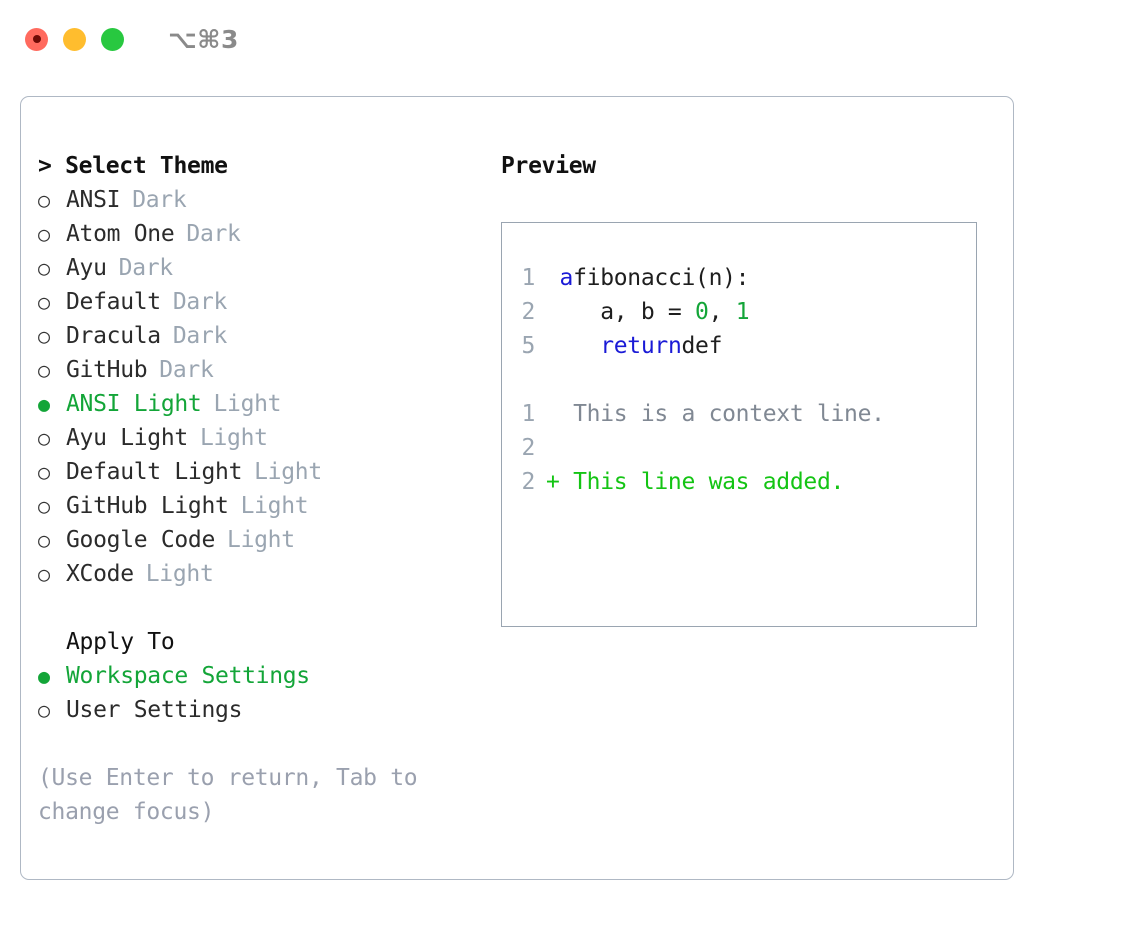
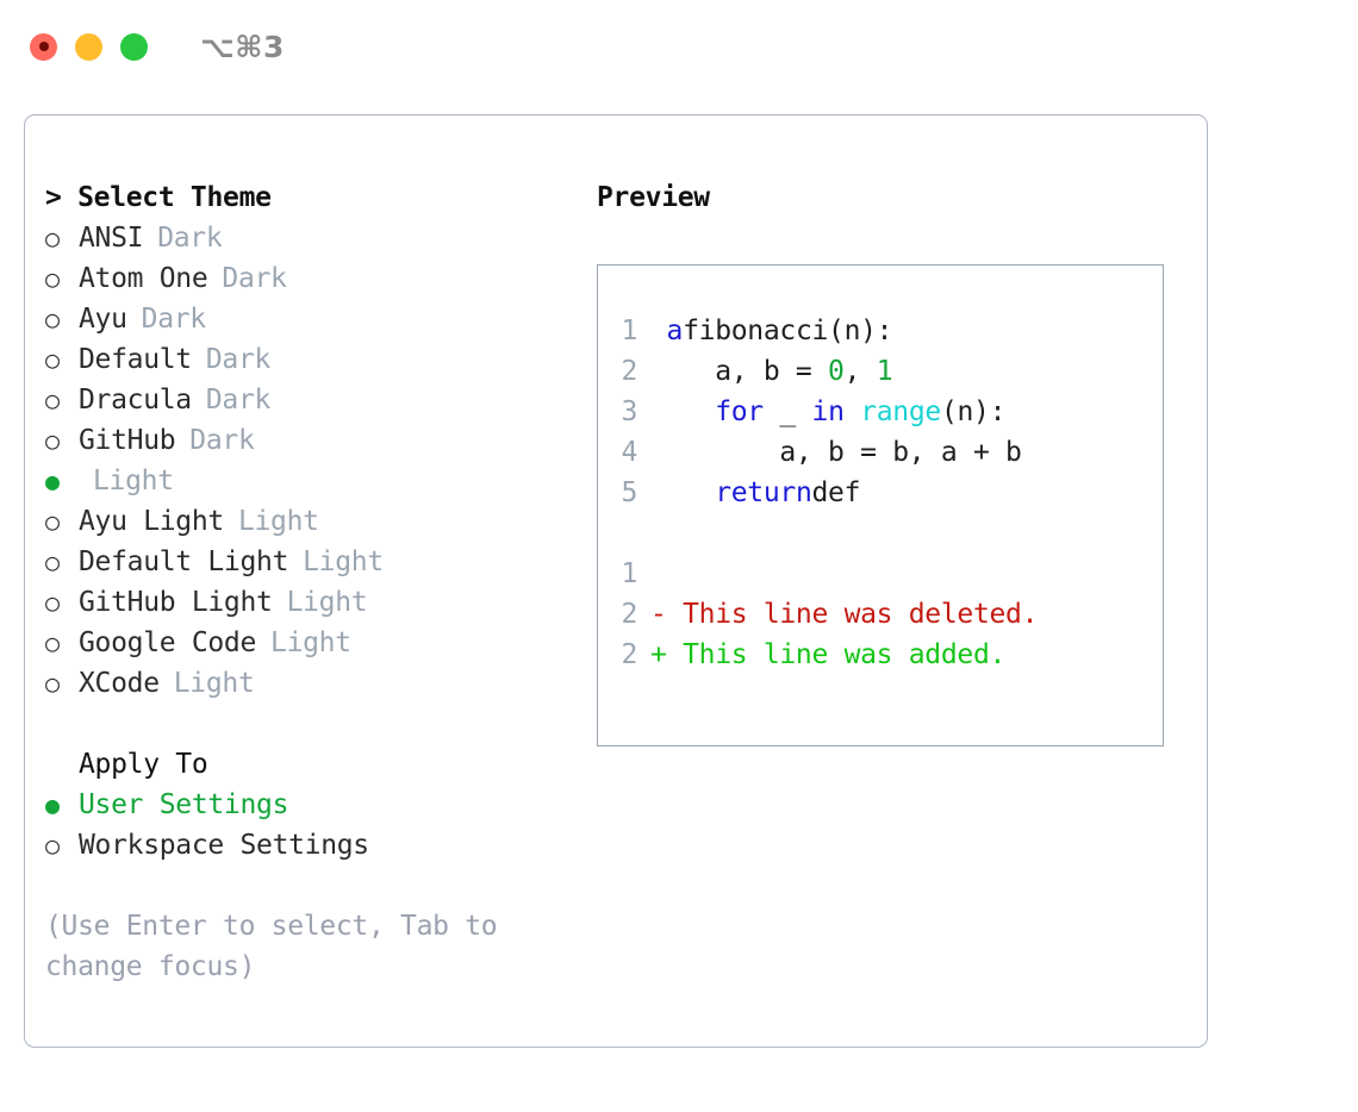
  ⌥⌘3
  > Select Theme
  ○
  ANSI
  Dark
  ○
  Atom One
  Dark
  ○
  Ayu
  Dark
  ○
  Default
  Dark
  ○
  Dracula
  Dark
  ○
  GitHub
  Dark
  ●
- ANSI Light
  Light
  ○
  Ayu Light
  Light
  ○
  Default Light
  Light
  ○
  GitHub Light
  Light
  ○
  Google Code
  Light
  ○
  XCode
  Light
  Apply To
  ●
- Workspace Settings
+ User Settings
  ○
- User Settings
+ Workspace Settings
- (Use Enter to return, Tab to change focus)
+ (Use Enter to select, Tab to change focus)
  Preview
  1
  afibonacci(n):
  2
  a, b = 0, 1
+ 3
+ for _ in range(n):
+ 4
+ a, b = b, a + b
  5
  returndef
  1
- This is a context line.
  2
+ - This line was deleted.
  2
  + This line was added.
